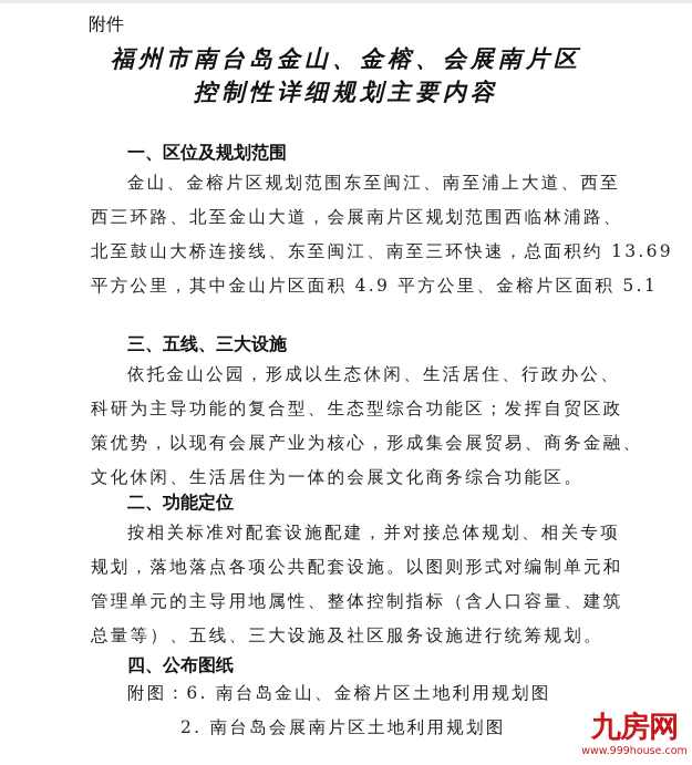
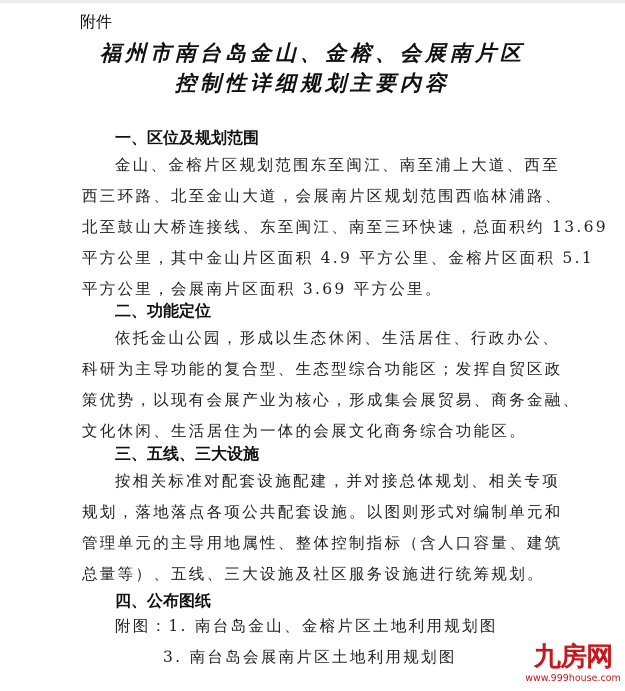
  附件
  福州市南台岛金山、金榕、会展南片区
  控制性详细规划主要内容
  一、区位及规划范围
  金山、金榕片区规划范围东至闽江、南至浦上大道、西至
  西三环路、北至金山大道，会展南片区规划范围西临林浦路、
  北至鼓山大桥连接线、东至闽江、南至三环快速，总面积约 13.69
  平方公里，其中金山片区面积 4.9 平方公里、金榕片区面积 5.1
+ 平方公里，会展南片区面积 3.69 平方公里。
- 三、五线、三大设施
+ 二、功能定位
  依托金山公园，形成以生态休闲、生活居住、行政办公、
  科研为主导功能的复合型、生态型综合功能区；发挥自贸区政
  策优势，以现有会展产业为核心，形成集会展贸易、商务金融、
  文化休闲、生活居住为一体的会展文化商务综合功能区。
- 二、功能定位
+ 三、五线、三大设施
  按相关标准对配套设施配建，并对接总体规划、相关专项
  规划，落地落点各项公共配套设施。以图则形式对编制单元和
  管理单元的主导用地属性、整体控制指标（含人口容量、建筑
  总量等）、五线、三大设施及社区服务设施进行统筹规划。
  四、公布图纸
- 附图：6. 南台岛金山、金榕片区土地利用规划图
+ 附图：1. 南台岛金山、金榕片区土地利用规划图
- 2. 南台岛会展南片区土地利用规划图
+ 3. 南台岛会展南片区土地利用规划图
  九房网
  www.999house.com
